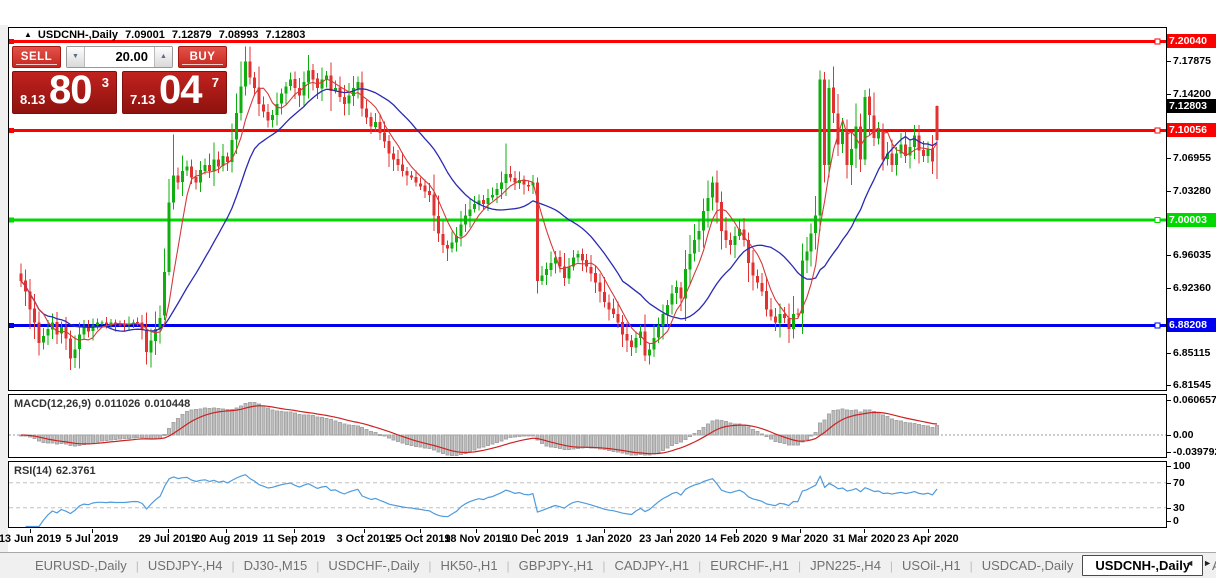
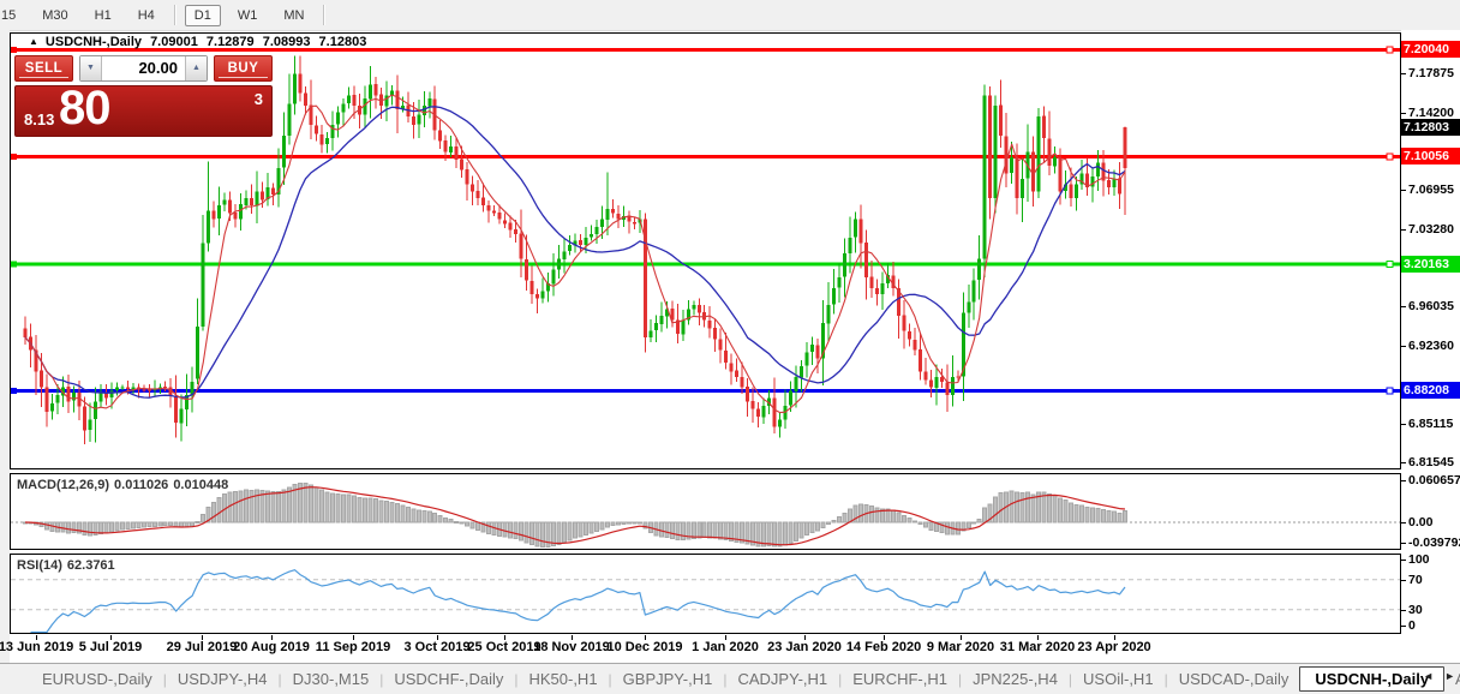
+ 15
+ M30
+ H1
+ H4
+ D1
+ W1
+ MN
  ▲ USDCNH-,Daily 7.09001 7.12879 7.08993 7.12803
  SELL
  20.00
  BUY
  8.13
  80
  3
- 7.13
- 04
- 7
  MACD(12,26,9) 0.011026 0.010448
  RSI(14) 62.3761
  7.17875
  7.14200
  7.06955
  7.03280
  6.96035
  6.92360
  6.85115
  6.81545
  7.20040
  7.12803
  7.10056
- 7.00003
+ 3.20163
  6.88208
  0.060657
  0.00
  -0.03979
  100
  70
  30
  0
  13 Jun 2019
  5 Jul 2019
  29 Jul 2019
  20 Aug 2019
  11 Sep 2019
  3 Oct 2019
  25 Oct 2019
  18 Nov 2019
  10 Dec 2019
  1 Jan 2020
  23 Jan 2020
  14 Feb 2020
  9 Mar 2020
  31 Mar 2020
  23 Apr 2020
  EURUSD-,Daily
  |
  USDJPY-,H4
  |
  DJ30-,M15
  |
  USDCHF-,Daily
  |
  HK50-,H1
  |
  GBPJPY-,H1
  |
  CADJPY-,H1
  |
  EURCHF-,H1
  |
  JPN225-,H4
  |
  USOil-,H1
  |
  USDCAD-,Daily
  USDCNH-,Daily
  ◄
  ►
